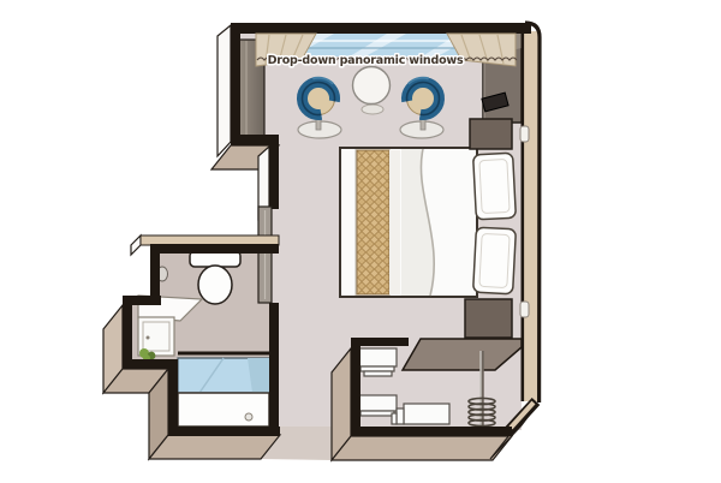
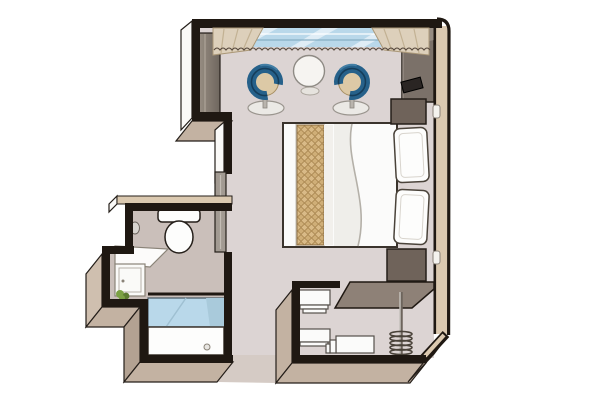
- Drop-down panoramic windows
